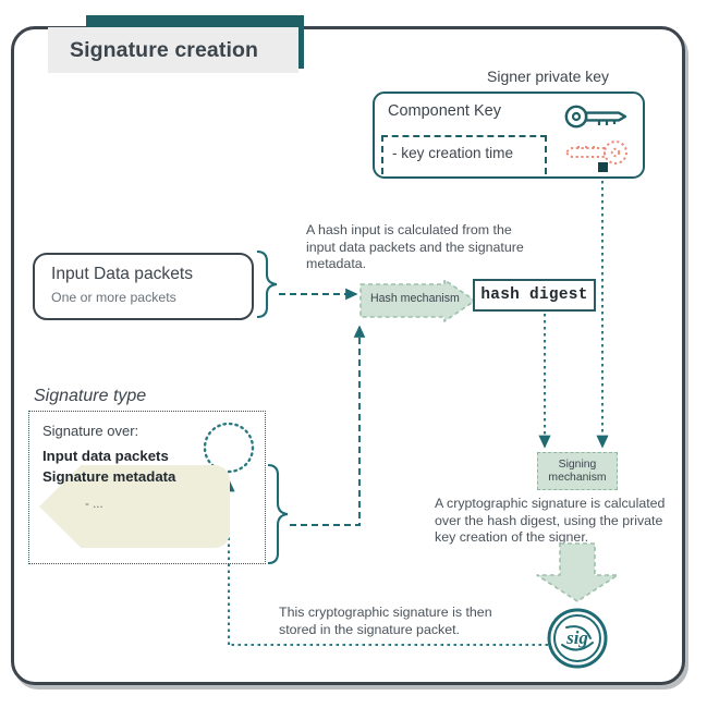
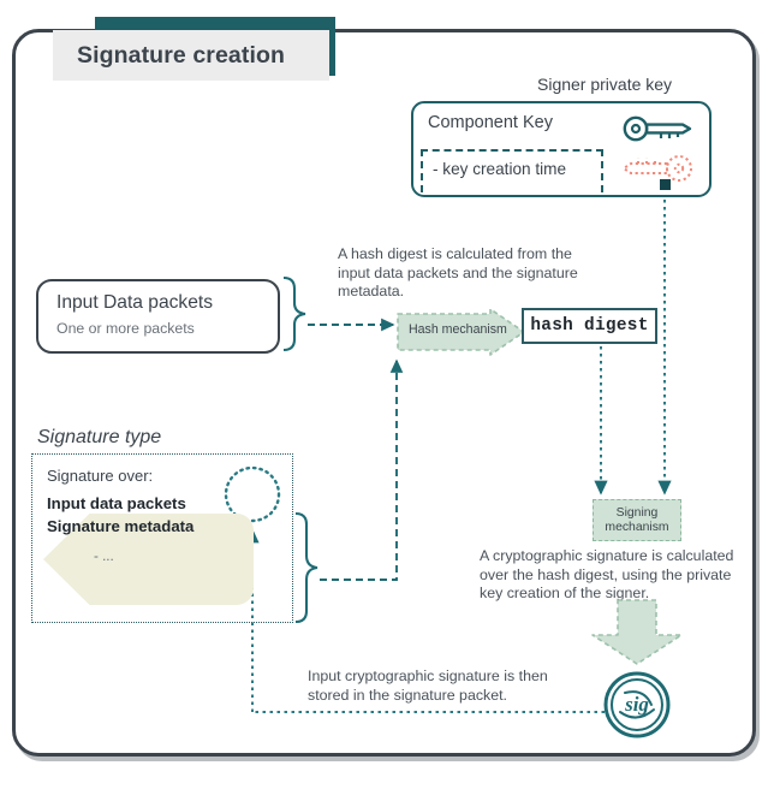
  Signature creation
  Signer private key
  Component Key
  - key creation time
  Input Data packets
  One or more packets
- A hash input is calculated from the input data packets and the signature metadata.
+ A hash digest is calculated from the input data packets and the signature metadata.
  Hash mechanism
  hash digest
  Signature type
  Signature over:
  Input data packets
  Signature metadata
  - ...
  Signing
  mechanism
  A cryptographic signature is calculated over the hash digest, using the private key creation of the signer.
  sig
- This cryptographic signature is then stored in the signature packet.
+ Input cryptographic signature is then stored in the signature packet.
